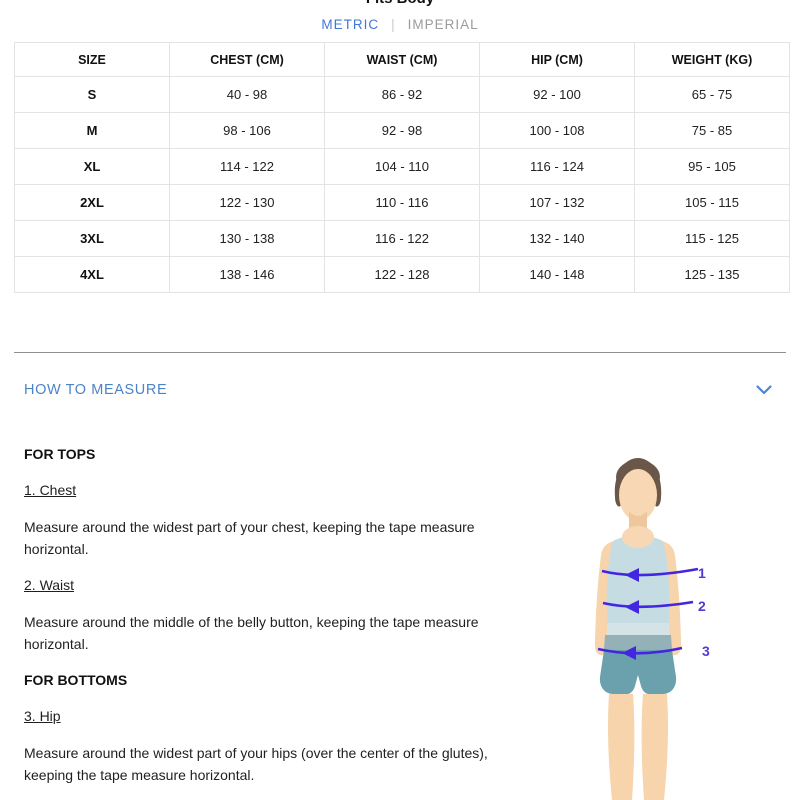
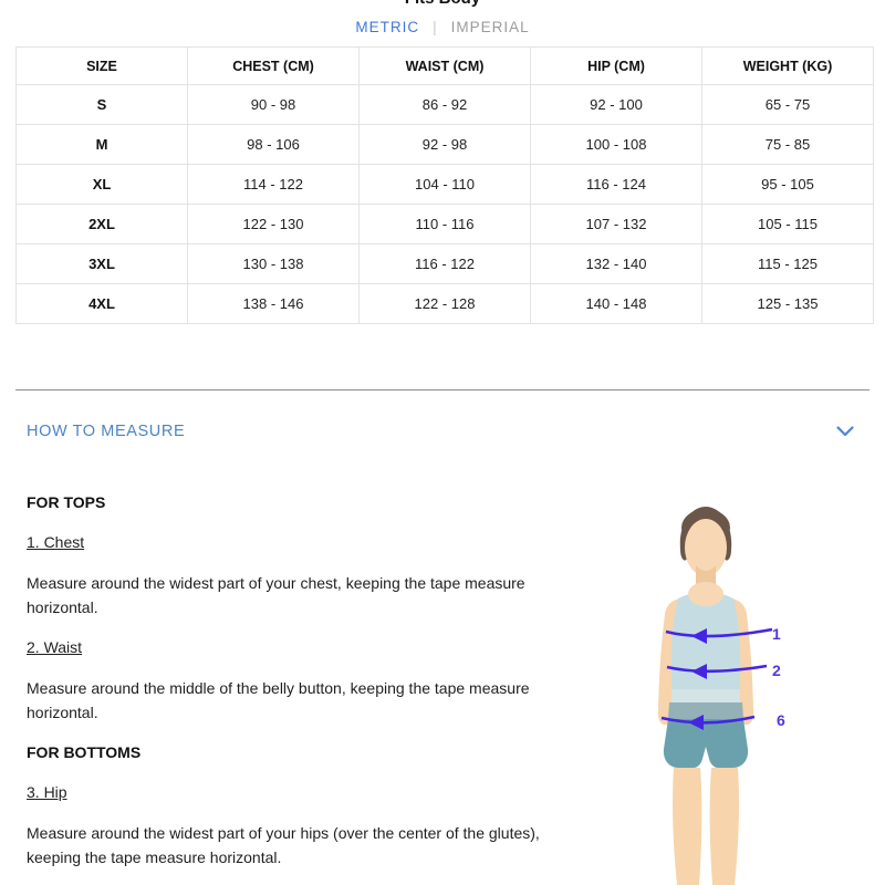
  METRIC
  |
  IMPERIAL
  SIZE	CHEST (CM)	WAIST (CM)	HIP (CM)	WEIGHT (KG)
- S	40 - 98	86 - 92	92 - 100	65 - 75
+ S	90 - 98	86 - 92	92 - 100	65 - 75
  M	98 - 106	92 - 98	100 - 108	75 - 85
  XL	114 - 122	104 - 110	116 - 124	95 - 105
  2XL	122 - 130	110 - 116	107 - 132	105 - 115
  3XL	130 - 138	116 - 122	132 - 140	115 - 125
  4XL	138 - 146	122 - 128	140 - 148	125 - 135
  HOW TO MEASURE
  FOR TOPS
  1. Chest
  Measure around the widest part of your chest, keeping the tape measure horizontal.
  2. Waist
  Measure around the middle of the belly button, keeping the tape measure horizontal.
  FOR BOTTOMS
  3. Hip
  Measure around the widest part of your hips (over the center of the glutes), keeping the tape measure horizontal.
  1
  2
- 3
+ 6
